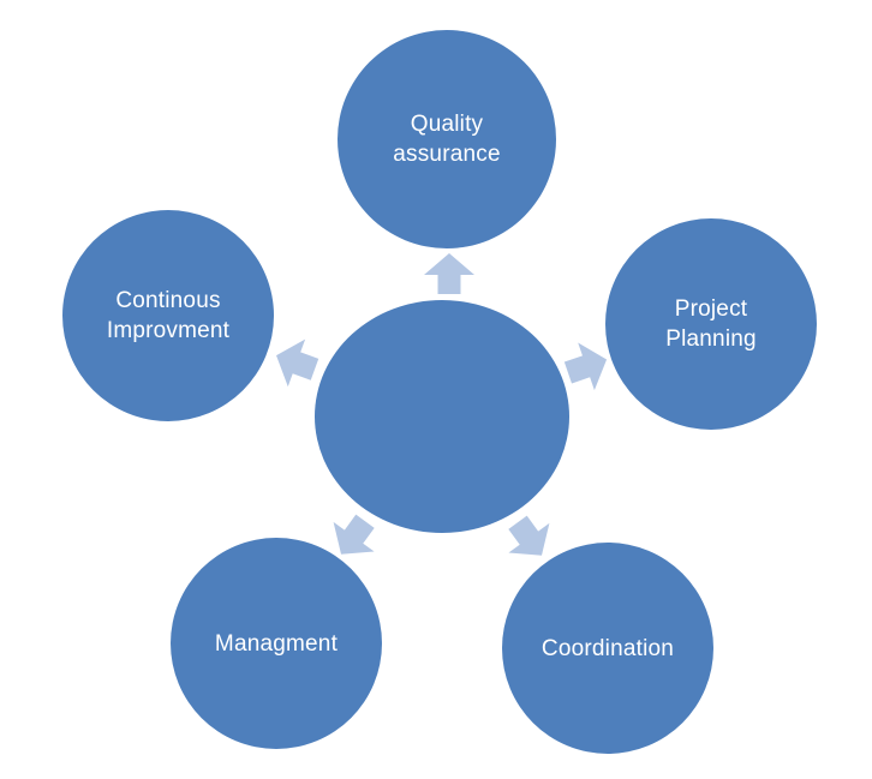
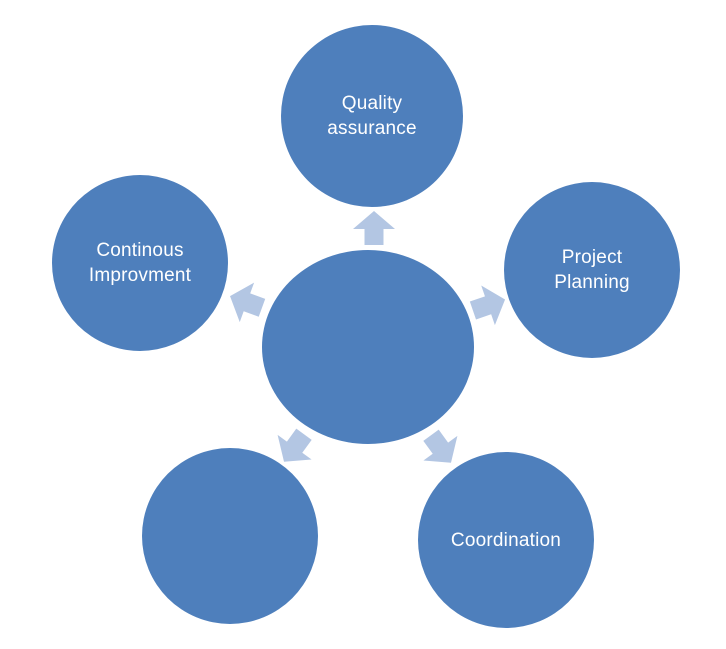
  Quality assurance
  Project Planning
  Coordination
- Managment
  Continous Improvment
